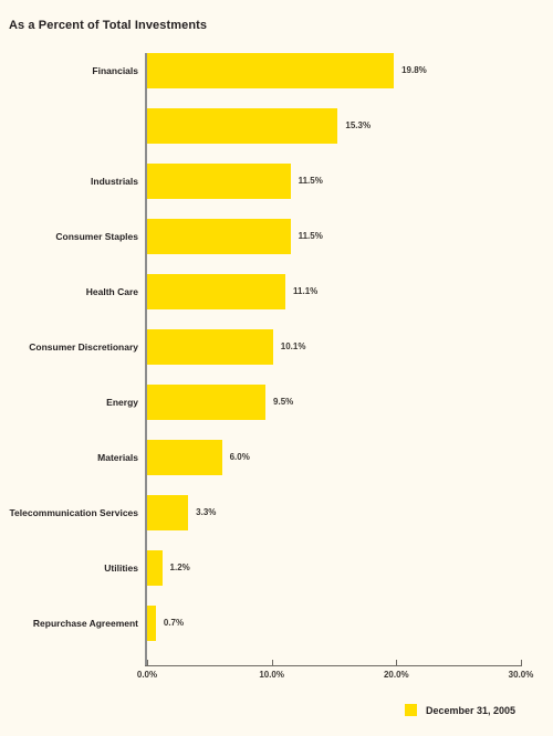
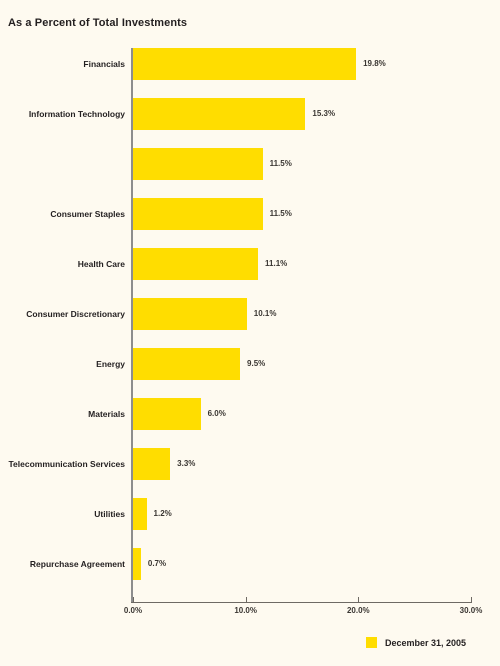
  As a Percent of Total Investments
  0.0%
  10.0%
  20.0%
  30.0%
  Financials
  19.8%
+ Information Technology
  15.3%
- Industrials
  11.5%
  Consumer Staples
  11.5%
  Health Care
  11.1%
  Consumer Discretionary
  10.1%
  Energy
  9.5%
  Materials
  6.0%
  Telecommunication Services
  3.3%
  Utilities
  1.2%
  Repurchase Agreement
  0.7%
  December 31, 2005
